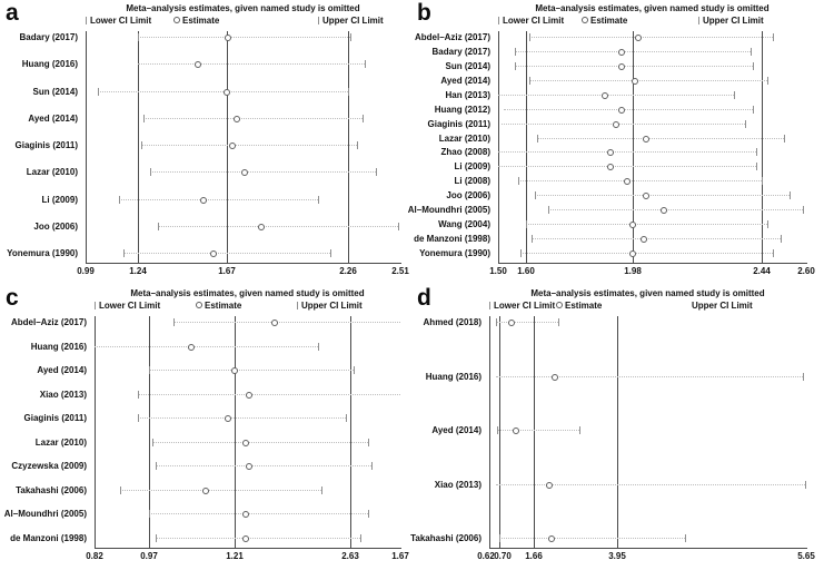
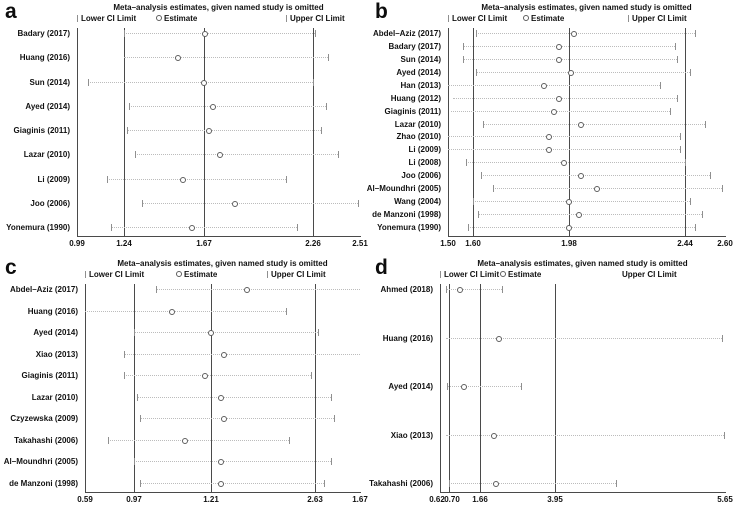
  a
  Meta–analysis estimates, given named study is omitted
  Lower CI Limit
  Estimate
  Upper CI Limit
  0.99
  1.24
  1.67
  2.26
  2.51
  Badary (2017)
  Huang (2016)
  Sun (2014)
  Ayed (2014)
  Giaginis (2011)
  Lazar (2010)
  Li (2009)
  Joo (2006)
  Yonemura (1990)
  b
  Meta–analysis estimates, given named study is omitted
  Lower CI Limit
  Estimate
  Upper CI Limit
  1.50
  1.60
  1.98
  2.44
  2.60
  Abdel–Aziz (2017)
  Badary (2017)
  Sun (2014)
  Ayed (2014)
  Han (2013)
  Huang (2012)
  Giaginis (2011)
  Lazar (2010)
- Zhao (2008)
+ Zhao (2010)
  Li (2009)
  Li (2008)
  Joo (2006)
  Al–Moundhri (2005)
  Wang (2004)
  de Manzoni (1998)
  Yonemura (1990)
  c
  Meta–analysis estimates, given named study is omitted
  Lower CI Limit
  Estimate
  Upper CI Limit
- 0.82
+ 0.59
  0.97
  1.21
  2.63
  1.67
  Abdel–Aziz (2017)
  Huang (2016)
  Ayed (2014)
  Xiao (2013)
  Giaginis (2011)
  Lazar (2010)
  Czyzewska (2009)
  Takahashi (2006)
  Al–Moundhri (2005)
  de Manzoni (1998)
  d
  Meta–analysis estimates, given named study is omitted
  Lower CI Limit
  Estimate
  Upper CI Limit
  0.62
  0.70
  1.66
  3.95
  5.65
  Ahmed (2018)
  Huang (2016)
  Ayed (2014)
  Xiao (2013)
  Takahashi (2006)
